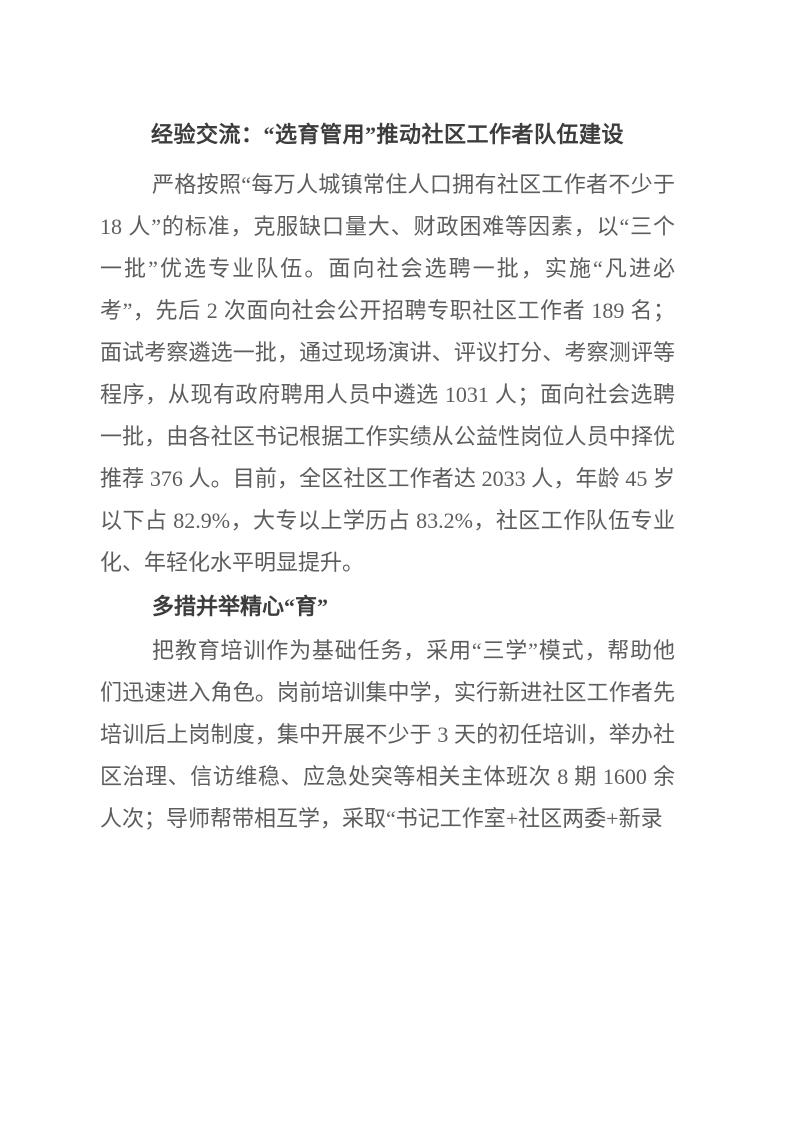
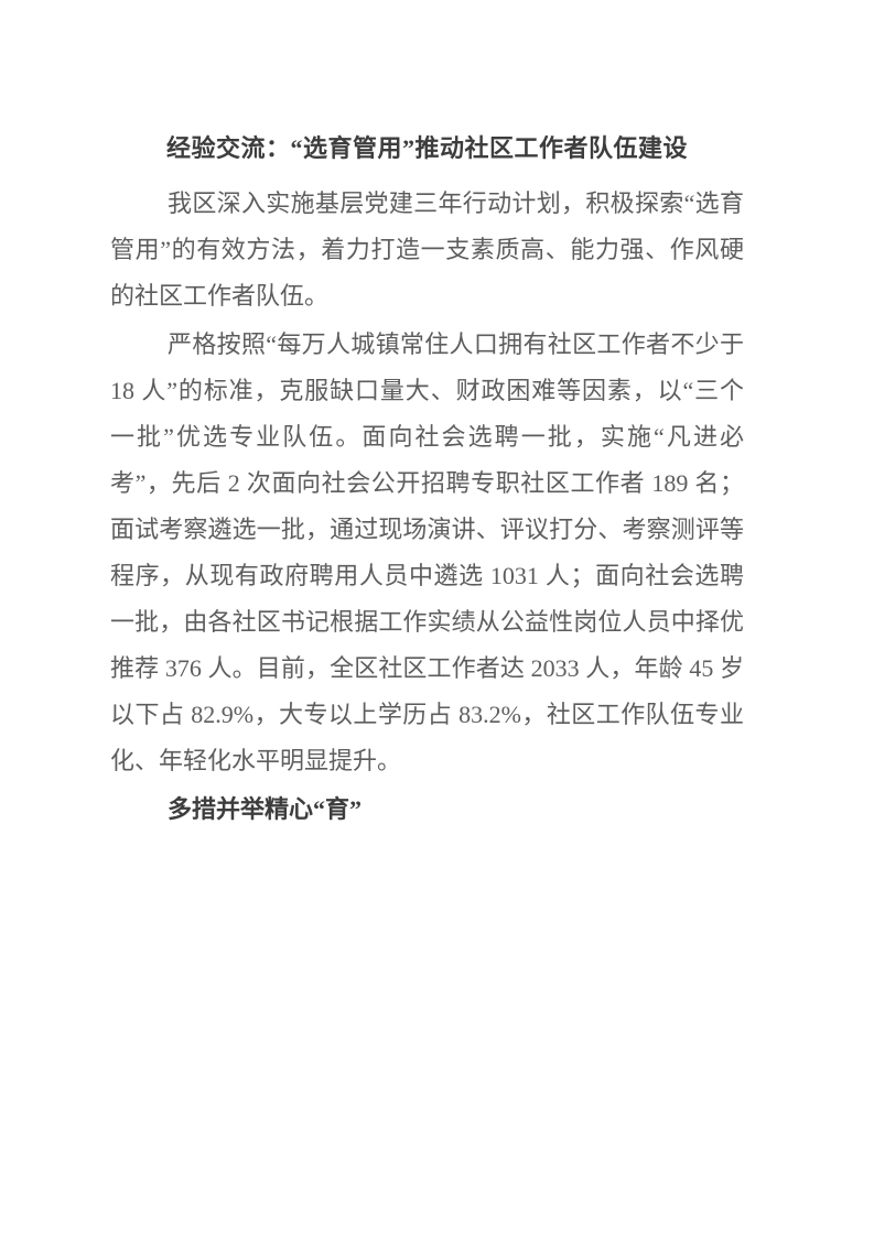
  经验交流：“选育管用”推动社区工作者队伍建设
+ 我区深入实施基层党建三年行动计划，积极探索“选育管用”的有效方法，着力打造一支素质高、能力强、作风硬的社区工作者队伍。
  严格按照“每万人城镇常住人口拥有社区工作者不少于 18 人”的标准，克服缺口量大、财政困难等因素，以“三个一批”优选专业队伍。面向社会选聘一批，实施“凡进必考”，先后 2 次面向社会公开招聘专职社区工作者 189 名；面试考察遴选一批，通过现场演讲、评议打分、考察测评等程序，从现有政府聘用人员中遴选 1031 人；面向社会选聘一批，由各社区书记根据工作实绩从公益性岗位人员中择优推荐 376 人。目前，全区社区工作者达 2033 人，年龄 45 岁以下占 82.9%，大专以上学历占 83.2%，社区工作队伍专业化、年轻化水平明显提升。
  多措并举精心“育”
- 把教育培训作为基础任务，采用“三学”模式，帮助他们迅速进入角色。岗前培训集中学，实行新进社区工作者先培训后上岗制度，集中开展不少于 3 天的初任培训，举办社区治理、信访维稳、应急处突等相关主体班次 8 期 1600 余人次；导师帮带相互学，采取“书记工作室+社区两委+新录
